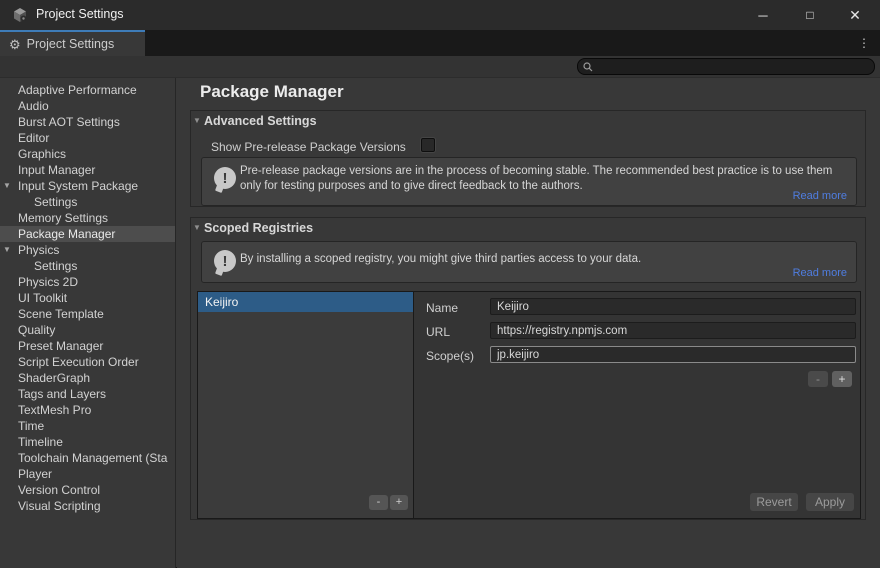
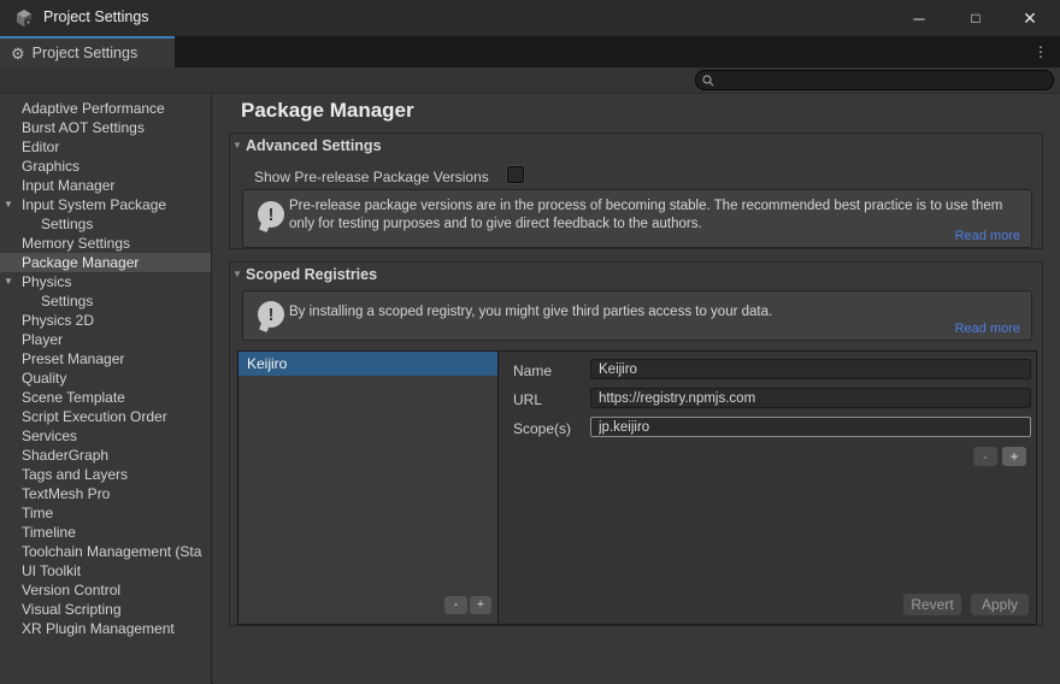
  Project Settings
  ─
  □
  ✕
  ⚙
  Project Settings
  ⋮
  Adaptive Performance
- Audio
  Burst AOT Settings
  Editor
  Graphics
  Input Manager
  ▼
  Input System Package
  Settings
  Memory Settings
  Package Manager
  ▼
  Physics
  Settings
  Physics 2D
- UI Toolkit
+ Player
- Scene Template
+ Preset Manager
  Quality
- Preset Manager
+ Scene Template
  Script Execution Order
+ Services
  ShaderGraph
  Tags and Layers
  TextMesh Pro
  Time
  Timeline
  Toolchain Management (Sta
- Player
+ UI Toolkit
  Version Control
  Visual Scripting
+ XR Plugin Management
  Package Manager
  ▼
  Advanced Settings
  Show Pre-release Package Versions
  !
  Pre-release package versions are in the process of becoming stable. The recommended best practice is to use them only for testing purposes and to give direct feedback to the authors.
  Read more
  ▼
  Scoped Registries
  !
  By installing a scoped registry, you might give third parties access to your data.
  Read more
  Keijiro
  -
  +
  Name
  Keijiro
  URL
  https://registry.npmjs.com
  Scope(s)
  jp.keijiro
  -
  +
  Revert
  Apply
